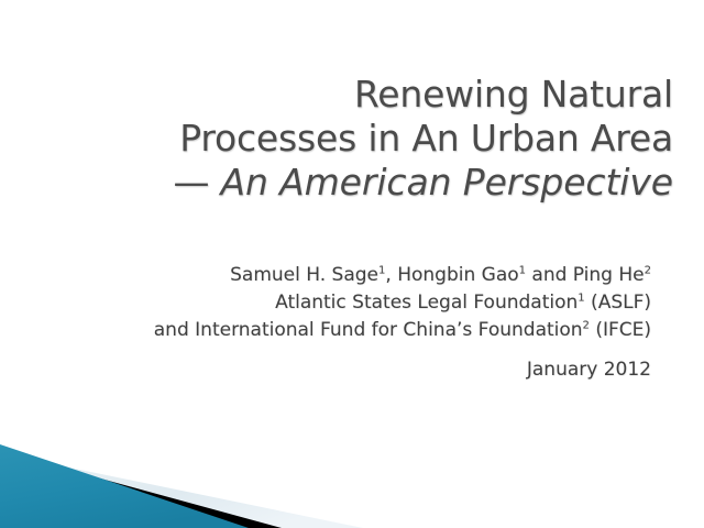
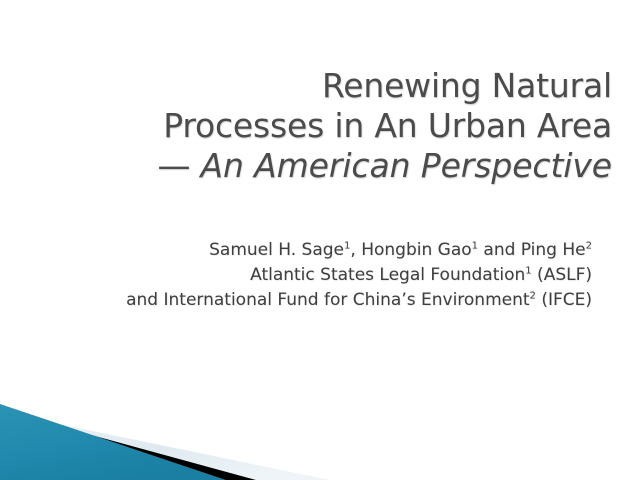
  Renewing Natural
  Processes in An Urban Area
  — An American Perspective
  Samuel H. Sage1, Hongbin Gao1 and Ping He2
  Atlantic States Legal Foundation1 (ASLF)
- and International Fund for China’s Foundation2 (IFCE)
+ and International Fund for China’s Environment2 (IFCE)
- January 2012
